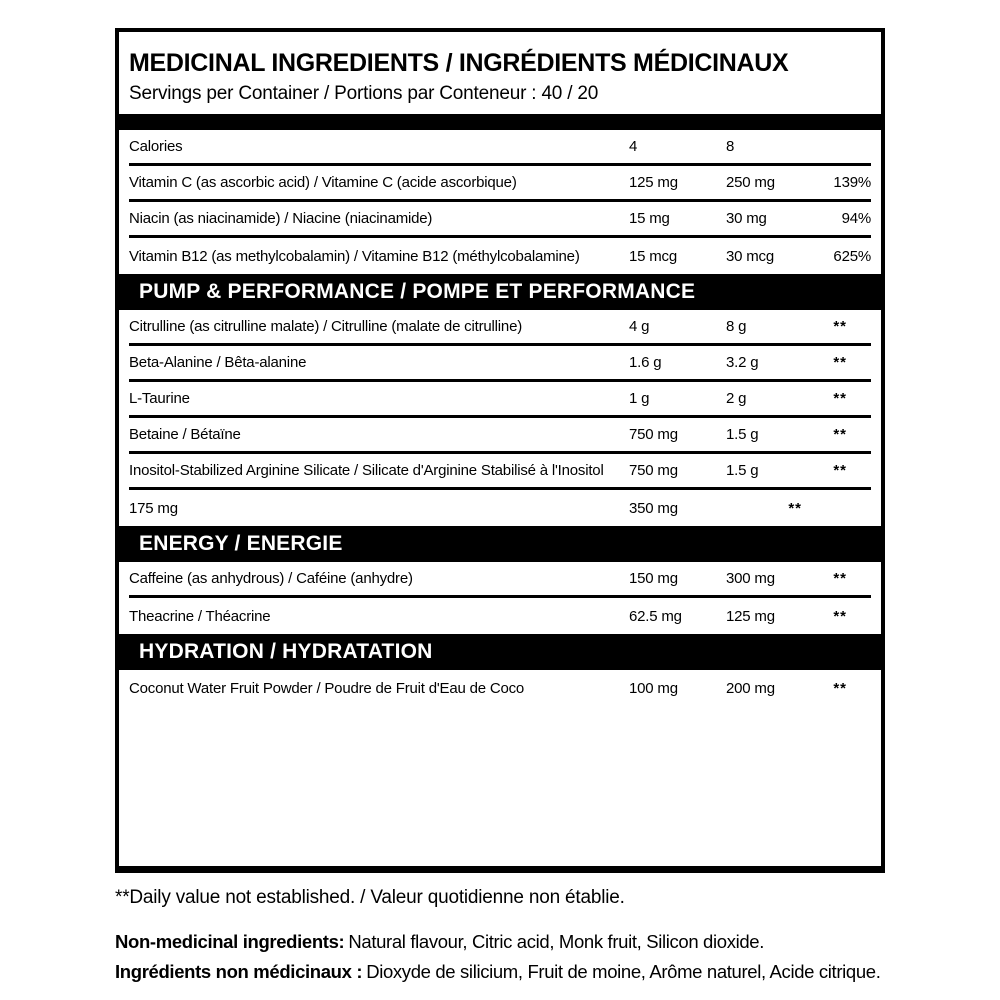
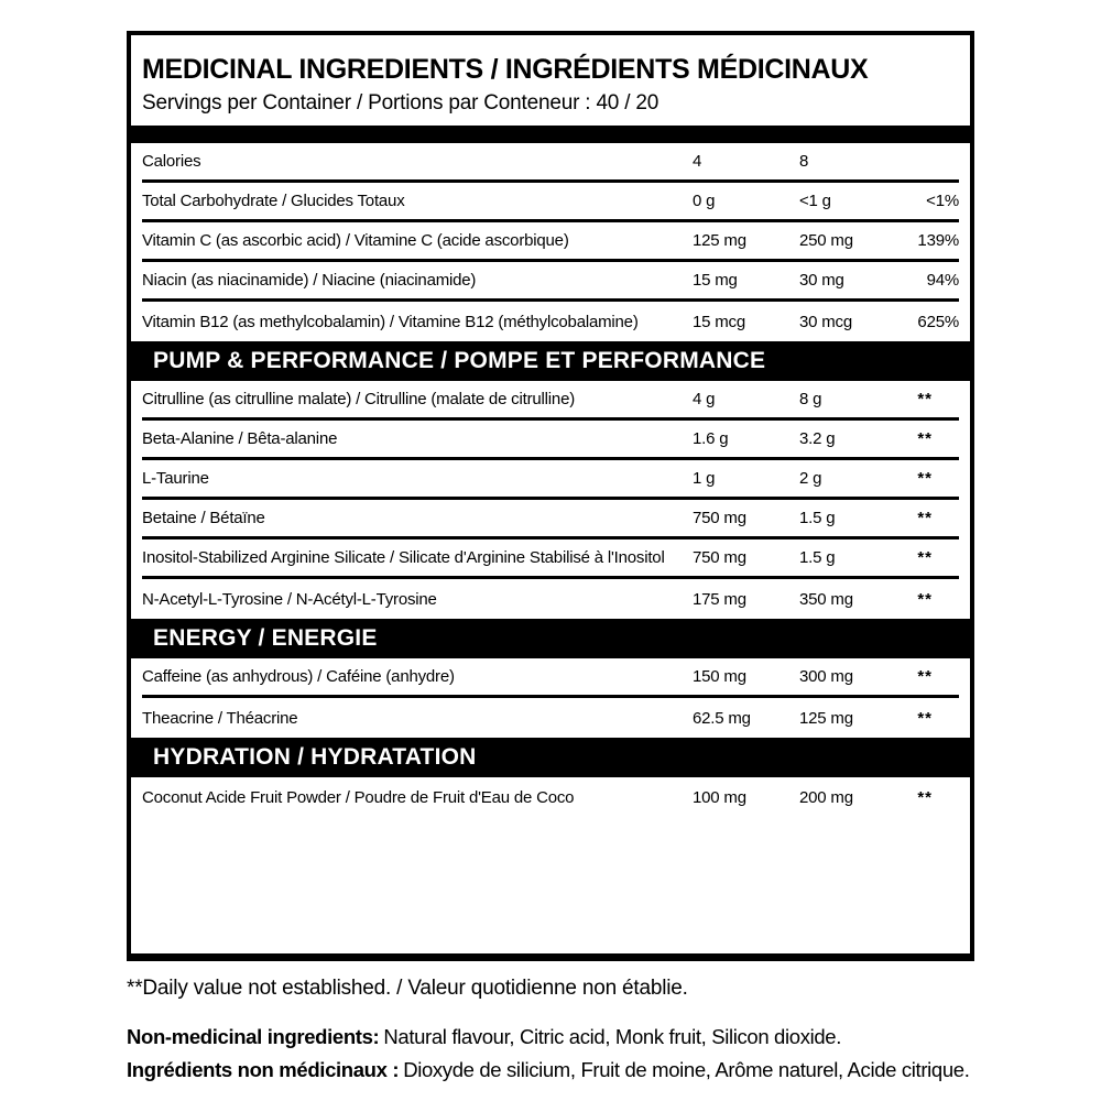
  MEDICINAL INGREDIENTS / INGRÉDIENTS MÉDICINAUX
  Servings per Container / Portions par Conteneur : 40 / 20
  Calories
  4
  8
+ Total Carbohydrate / Glucides Totaux
+ 0 g
+ <1 g
+ <1%
  Vitamin C (as ascorbic acid) / Vitamine C (acide ascorbique)
  125 mg
  250 mg
  139%
  Niacin (as niacinamide) / Niacine (niacinamide)
  15 mg
  30 mg
  94%
  Vitamin B12 (as methylcobalamin) / Vitamine B12 (méthylcobalamine)
  15 mcg
  30 mcg
  625%
  PUMP & PERFORMANCE / POMPE ET PERFORMANCE
  Citrulline (as citrulline malate) / Citrulline (malate de citrulline)
  4 g
  8 g
  **
  Beta-Alanine / Bêta-alanine
  1.6 g
  3.2 g
  **
  L-Taurine
  1 g
  2 g
  **
  Betaine / Bétaïne
  750 mg
  1.5 g
  **
  Inositol-Stabilized Arginine Silicate / Silicate d'Arginine Stabilisé à l'Inositol
  750 mg
  1.5 g
  **
+ N-Acetyl-L-Tyrosine / N-Acétyl-L-Tyrosine
  175 mg
  350 mg
  **
  ENERGY / ENERGIE
  Caffeine (as anhydrous) / Caféine (anhydre)
  150 mg
  300 mg
  **
  Theacrine / Théacrine
  62.5 mg
  125 mg
  **
  HYDRATION / HYDRATATION
- Coconut Water Fruit Powder / Poudre de Fruit d'Eau de Coco
+ Coconut Acide Fruit Powder / Poudre de Fruit d'Eau de Coco
  100 mg
  200 mg
  **
  **Daily value not established. / Valeur quotidienne non établie.
  Non-medicinal ingredients: Natural flavour, Citric acid, Monk fruit, Silicon dioxide.
  Ingrédients non médicinaux : Dioxyde de silicium, Fruit de moine, Arôme naturel, Acide citrique.
